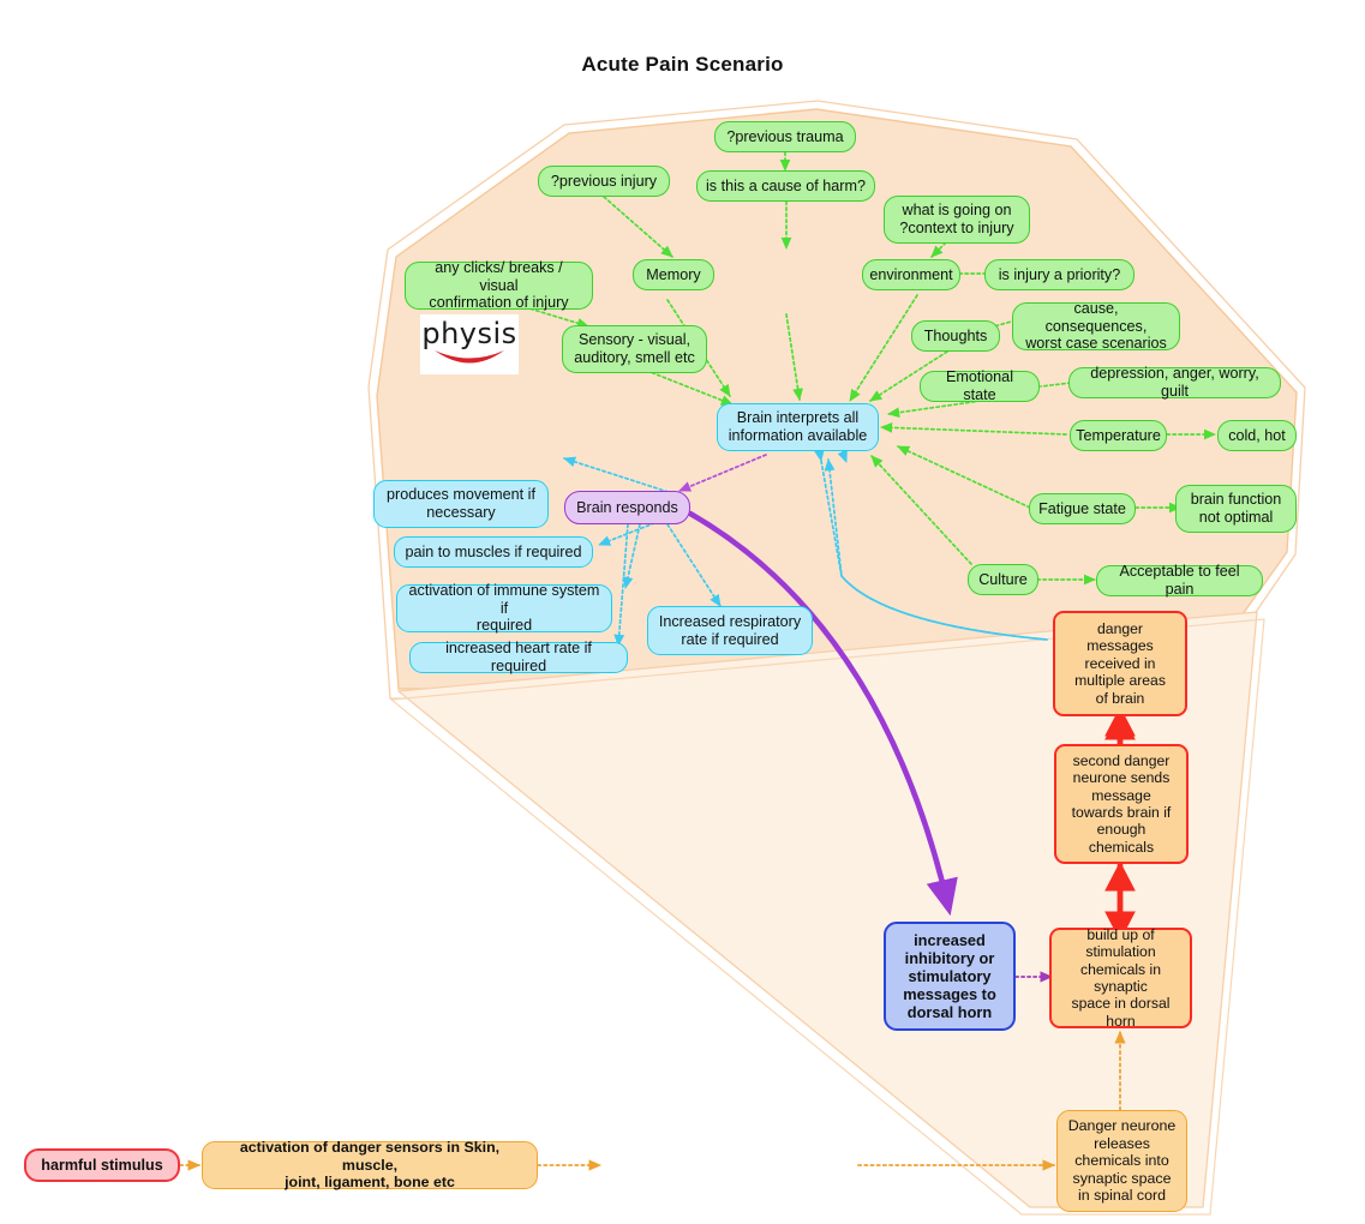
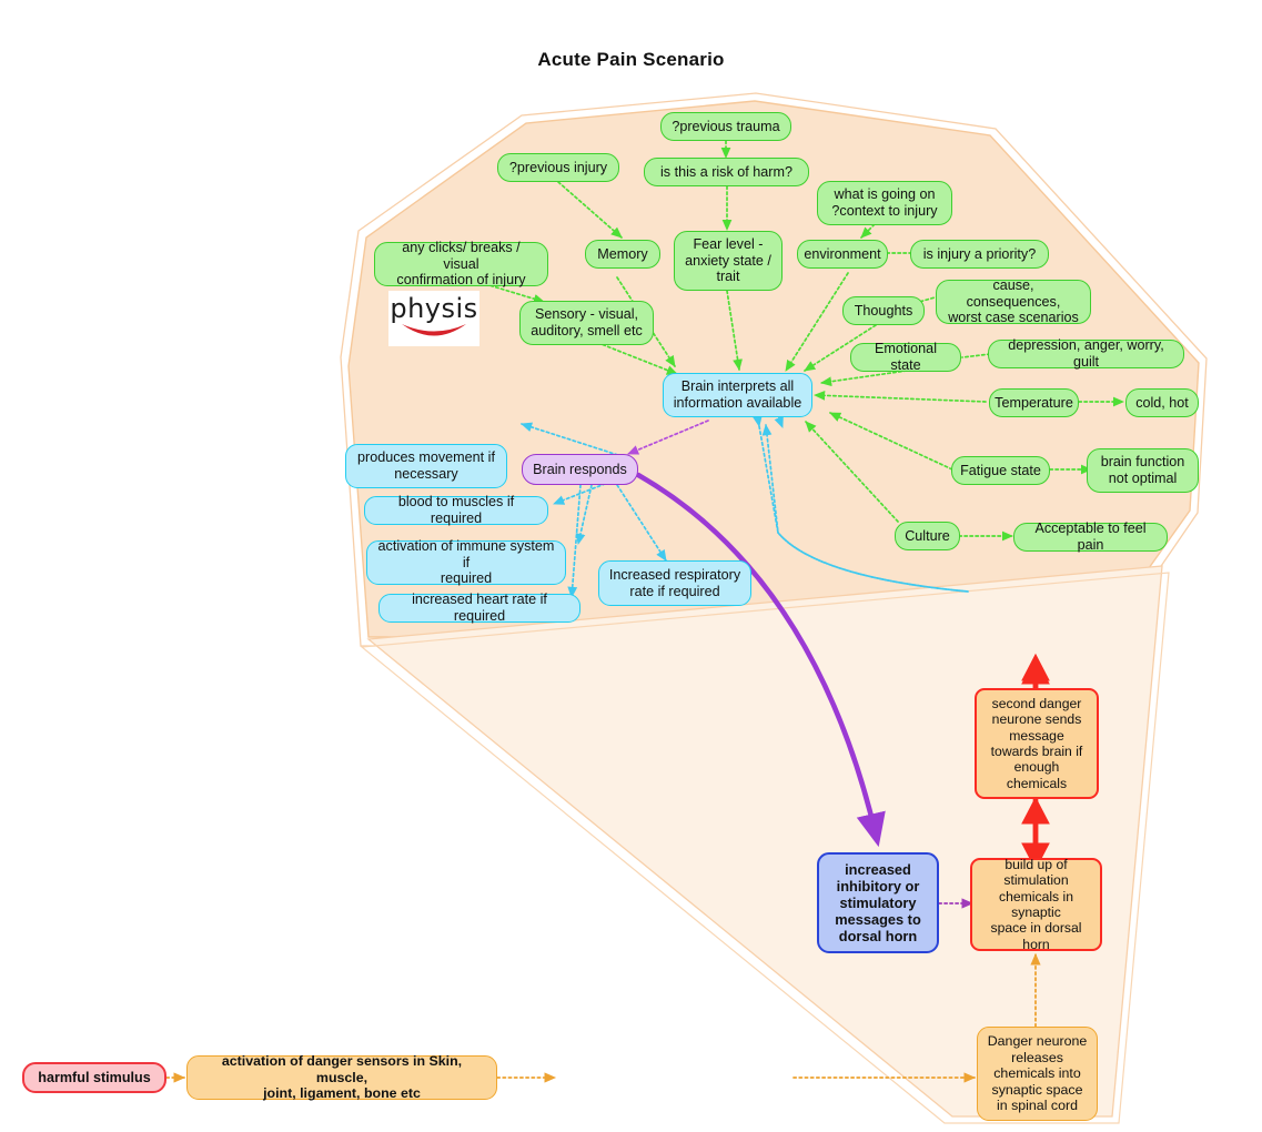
  Acute Pain Scenario
  ?previous trauma
  ?previous injury
- is this a cause of harm?
+ is this a risk of harm?
  what is going on
  ?context to injury
  any clicks/ breaks / visual
  confirmation of injury
  Memory
+ Fear level -
+ anxiety state /
+ trait
  environment
  is injury a priority?
  Sensory - visual,
  auditory, smell etc
  Thoughts
  cause, consequences,
  worst case scenarios
  Emotional state
  depression, anger, worry, guilt
  Temperature
  cold, hot
  Fatigue state
  brain function
  not optimal
  Culture
  Acceptable to feel pain
  Brain interprets all
  information available
  produces movement if
  necessary
- pain to muscles if required
+ blood to muscles if required
  activation of immune system if
  required
  increased heart rate if required
  Increased respiratory
  rate if required
  Brain responds
- danger
- messages
- received in
- multiple areas
- of brain
  second danger
  neurone sends
  message
  towards brain if
  enough
  chemicals
  build up of
  stimulation
  chemicals in
  synaptic
  space in dorsal horn
  increased
  inhibitory or
  stimulatory
  messages to
  dorsal horn
  Danger neurone
  releases
  chemicals into
  synaptic space
  in spinal cord
  harmful stimulus
  activation of danger sensors in Skin, muscle,
  joint, ligament, bone etc
  physis
